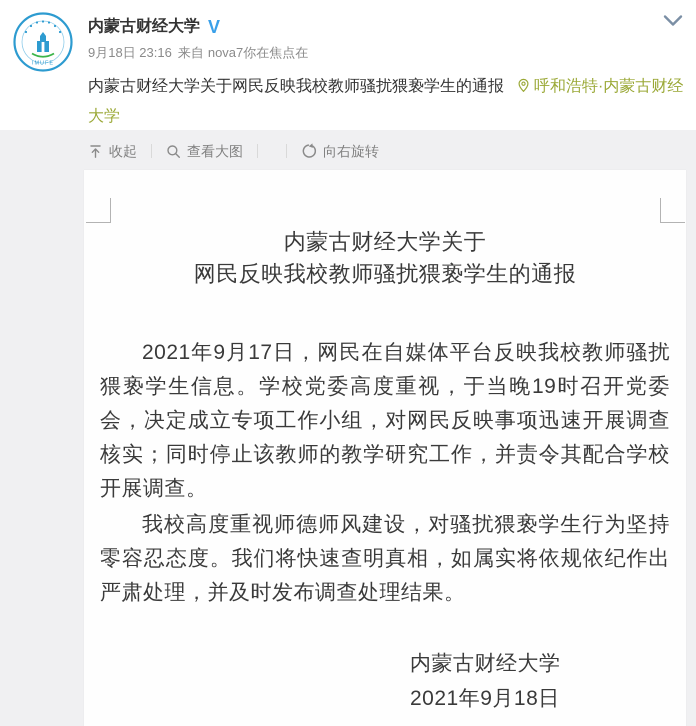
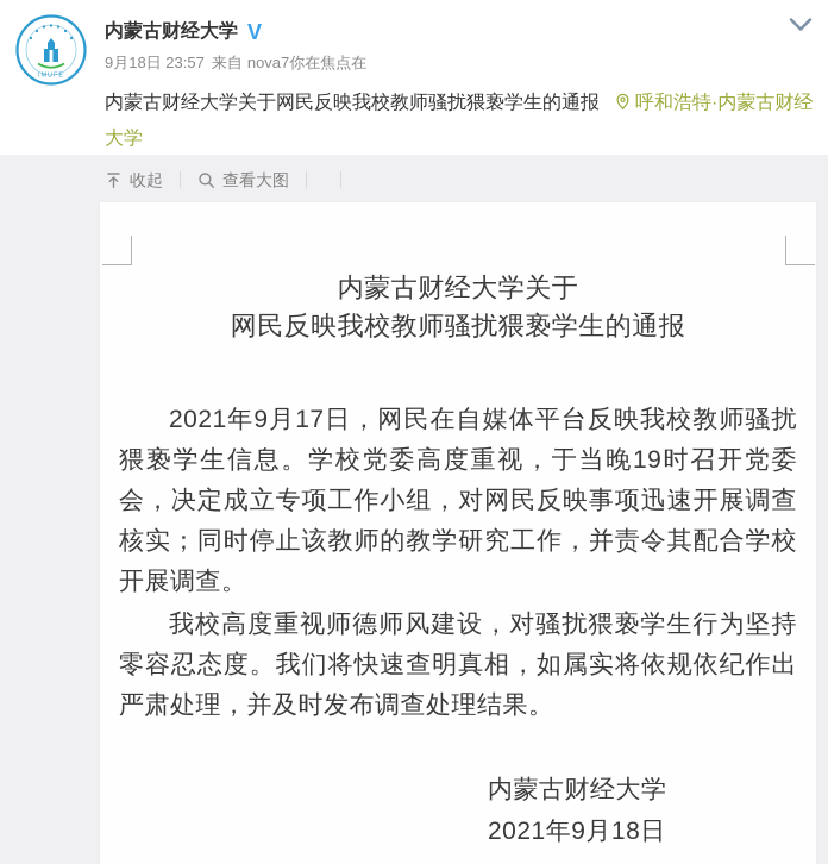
  内蒙古财经大学
  V
- 9月18日 23:16 来自 nova7你在焦点在
+ 9月18日 23:57 来自 nova7你在焦点在
  内蒙古财经大学关于网民反映我校教师骚扰猥亵学生的通报 呼和浩特·内蒙古财经大学
  收起
  查看大图
- 向右旋转
  内蒙古财经大学关于
  网民反映我校教师骚扰猥亵学生的通报
  2021年9月17日，网民在自媒体平台反映我校教师骚扰猥亵学生信息。学校党委高度重视，于当晚19时召开党委会，决定成立专项工作小组，对网民反映事项迅速开展调查核实；同时停止该教师的教学研究工作，并责令其配合学校开展调查。
  我校高度重视师德师风建设，对骚扰猥亵学生行为坚持零容忍态度。我们将快速查明真相，如属实将依规依纪作出严肃处理，并及时发布调查处理结果。
  内蒙古财经大学
  2021年9月18日
